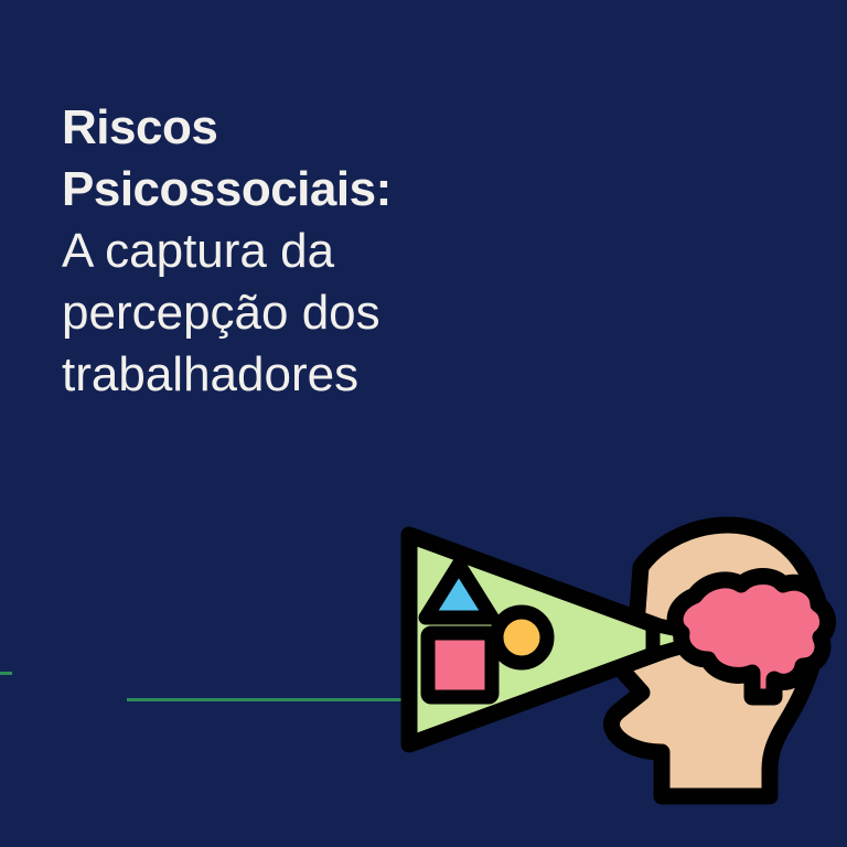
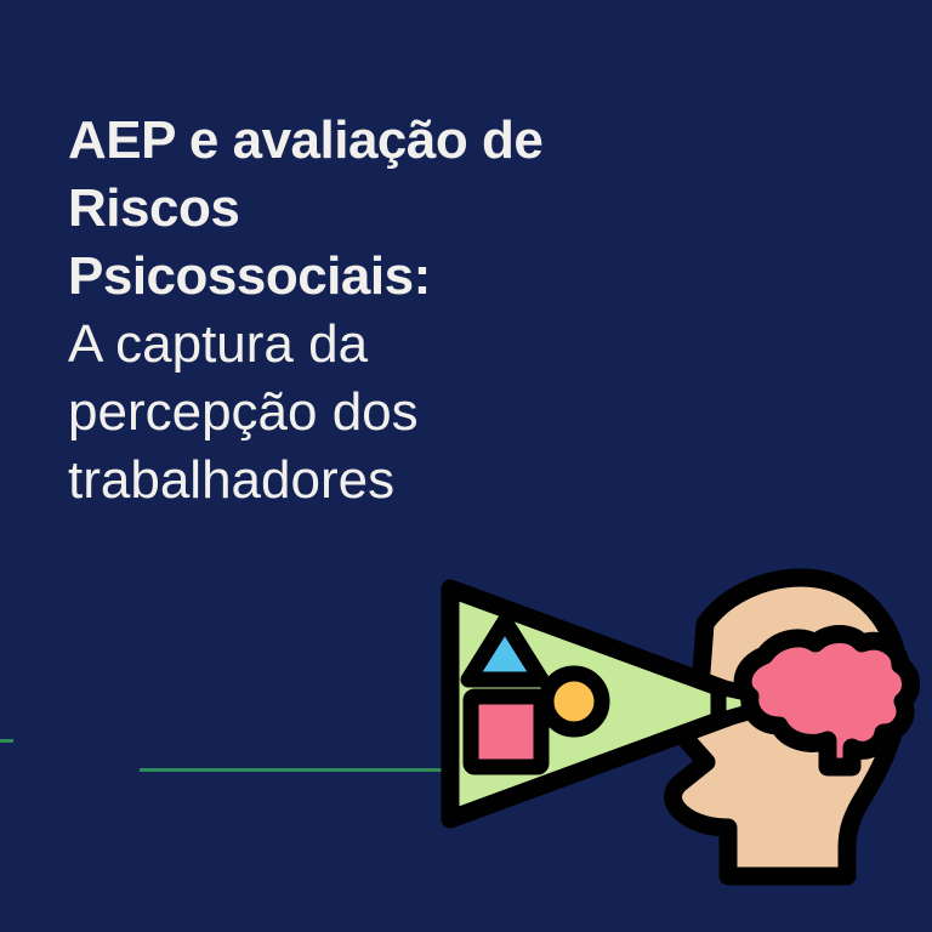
+ AEP e avaliação de
  Riscos
  Psicossociais:
  A captura da
  percepção dos
  trabalhadores
